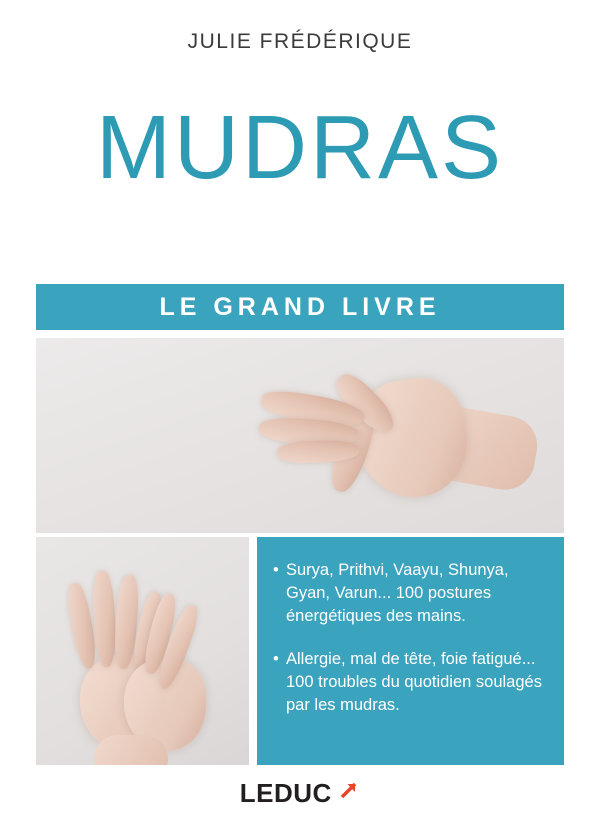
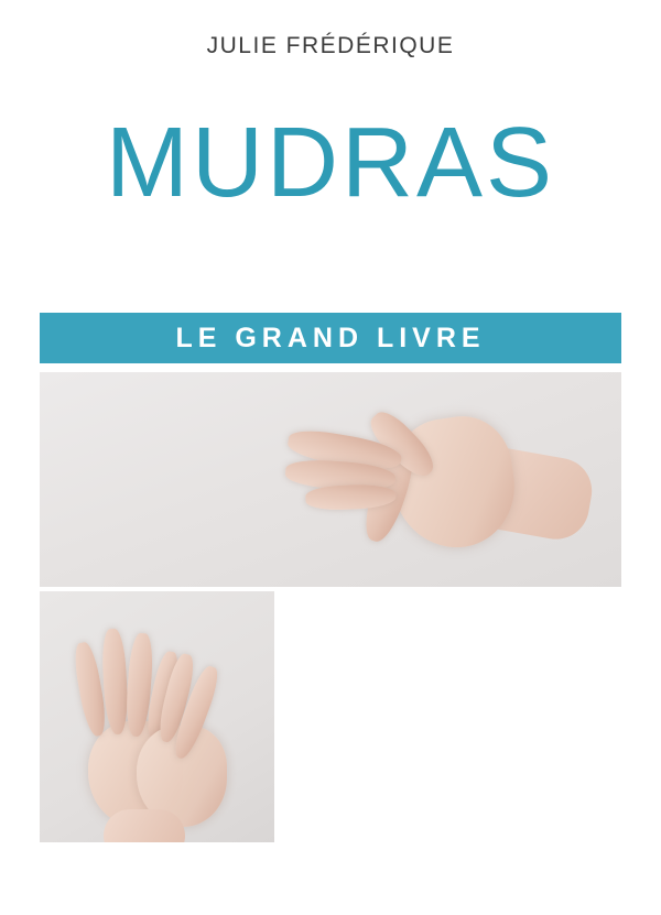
  JULIE FRÉDÉRIQUE
  MUDRAS
  LE GRAND LIVRE
- Surya, Prithvi, Vaayu, Shunya, Gyan, Varun... 100 postures énergétiques des mains.
- Allergie, mal de tête, foie fatigué... 100 troubles du quotidien soulagés par les mudras.
- LEDUC
